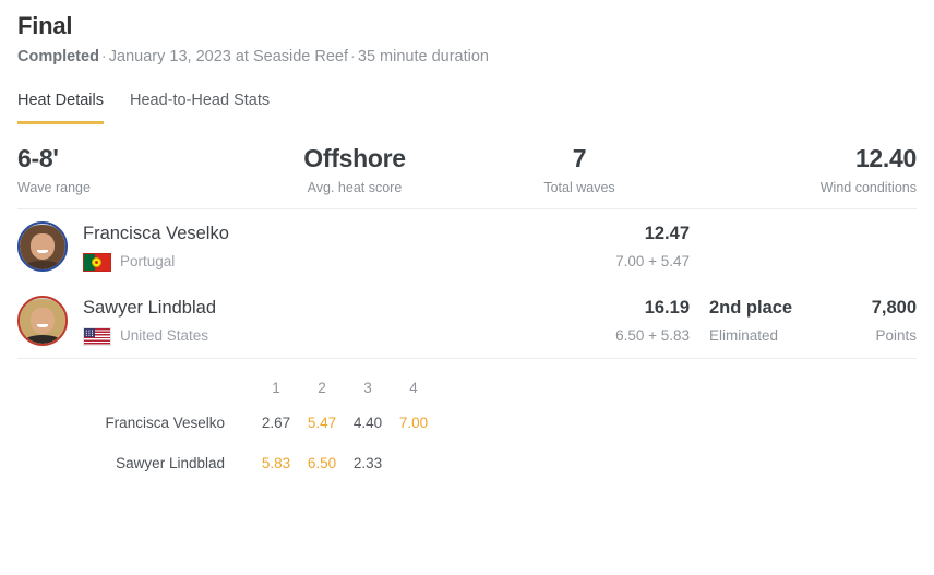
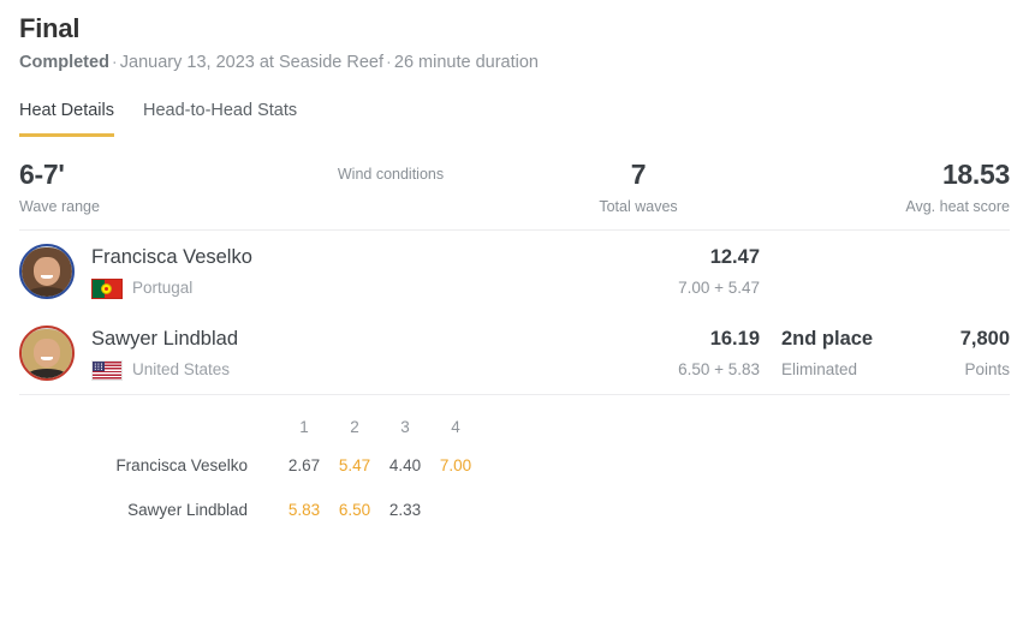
  Final
- Completed · January 13, 2023 at Seaside Reef · 35 minute duration
+ Completed · January 13, 2023 at Seaside Reef · 26 minute duration
  Heat Details
  Head-to-Head Stats
- 6-8'
+ 6-7'
  Wave range
- Offshore
- Avg. heat score
+ Wind conditions
  7
  Total waves
- 12.40
+ 18.53
- Wind conditions
+ Avg. heat score
  Francisca Veselko
  Portugal
  12.47
  7.00 + 5.47
  Sawyer Lindblad
  United States
  16.19
  6.50 + 5.83
  2nd place
  Eliminated
  7,800
  Points
  1
  2
  3
  4
  Francisca Veselko
  2.67
  5.47
  4.40
  7.00
  Sawyer Lindblad
  5.83
  6.50
  2.33
